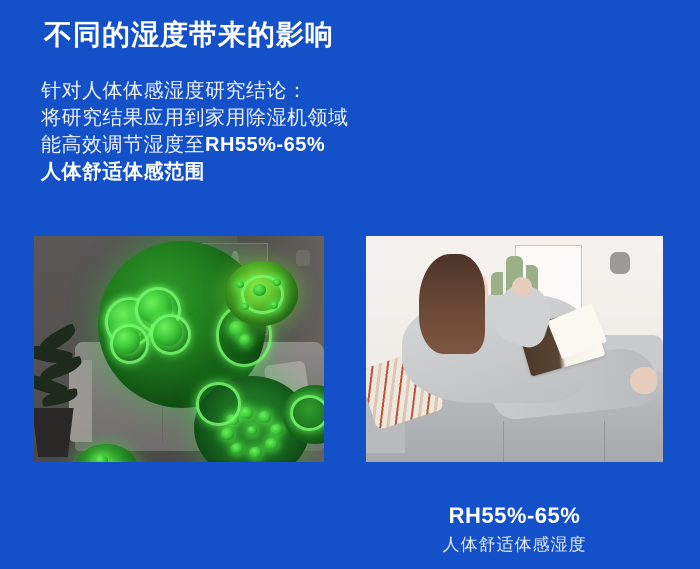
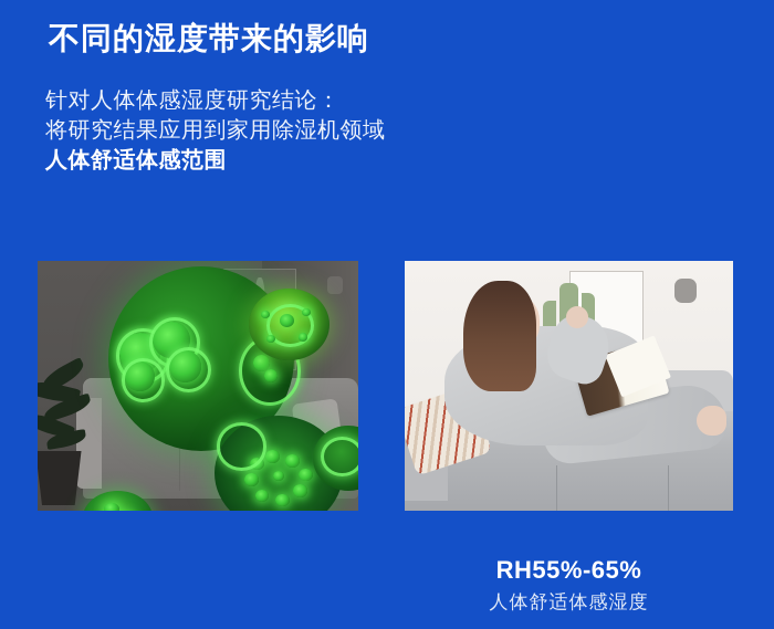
  不同的湿度带来的影响
  针对人体体感湿度研究结论：
  将研究结果应用到家用除湿机领域
- 能高效调节湿度至RH55%-65%
  人体舒适体感范围
  RH55%-65%
  人体舒适体感湿度
